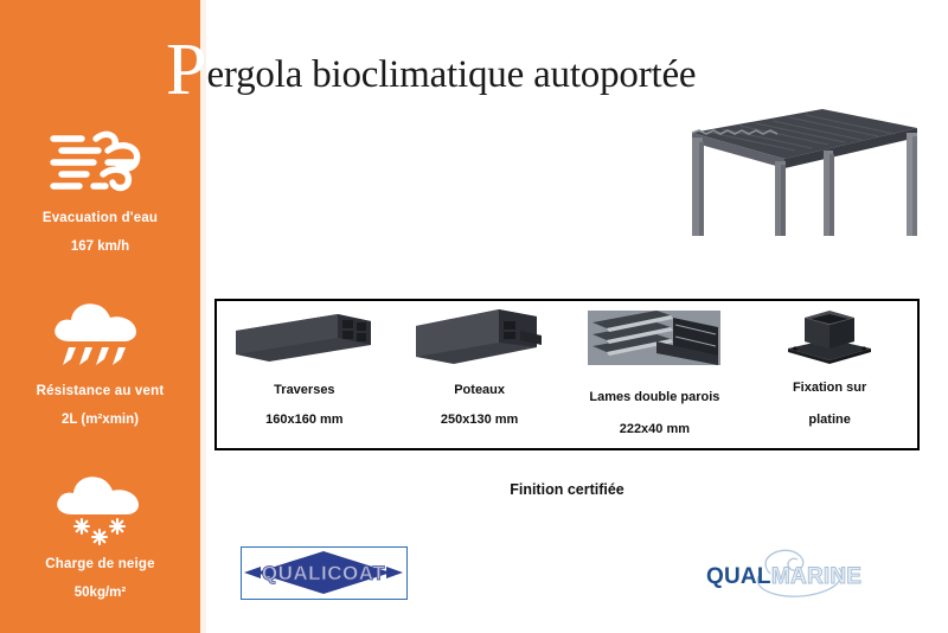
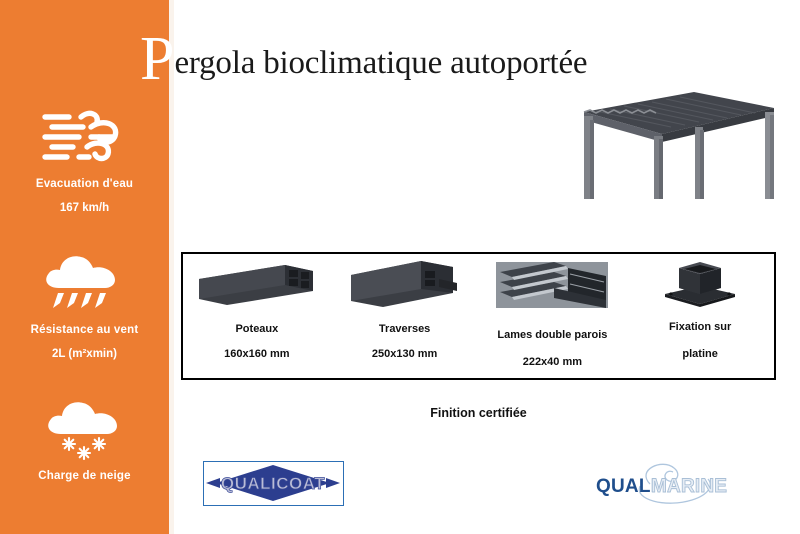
  Evacuation d'eau
  167 km/h
  Résistance au vent
  2L (m²xmin)
  Charge de neige
- 50kg/m²
  P
  ergola bioclimatique autoportée
- Traverses
+ Poteaux
  160x160 mm
- Poteaux
+ Traverses
  250x130 mm
  Lames double parois
  222x40 mm
  Fixation sur
  platine
  Finition certifiée
  QUALICOAT
  QUALI
  MARINE
